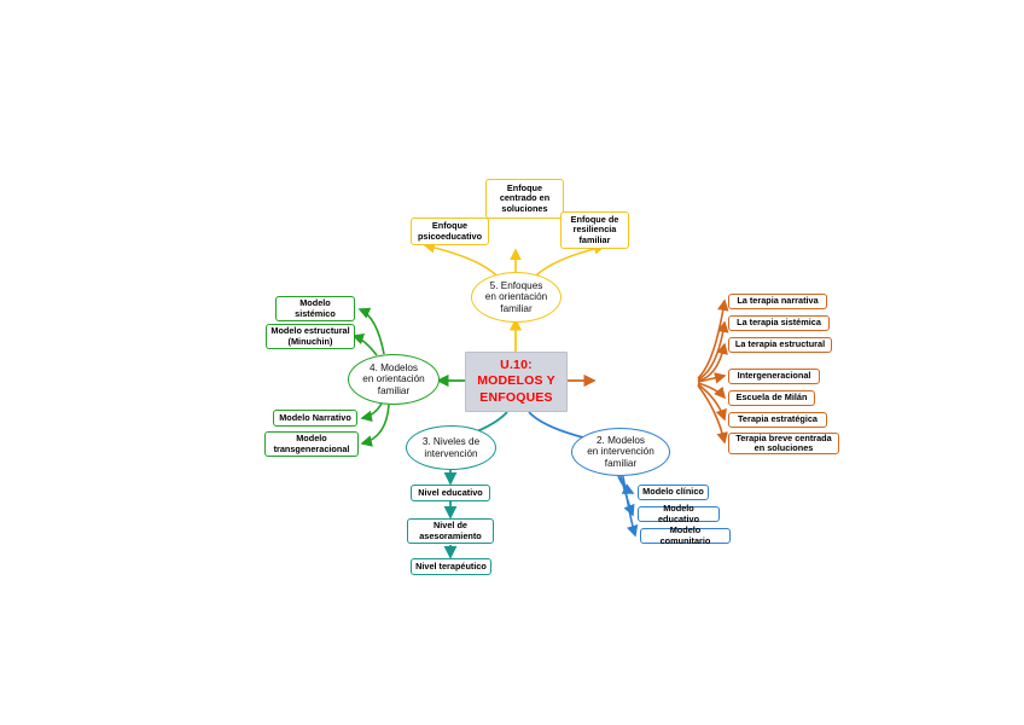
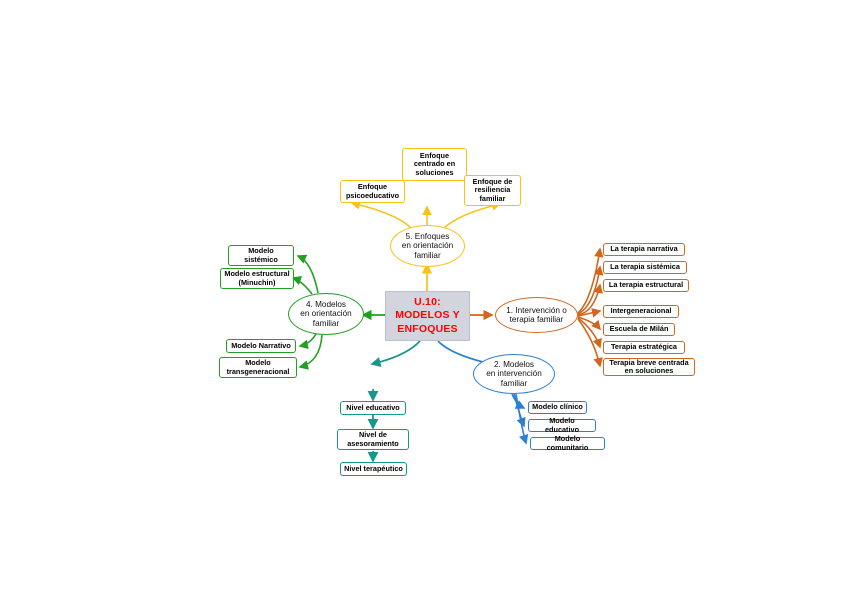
  U.10:
  MODELOS Y
  ENFOQUES
+ 1. Intervención o
+ terapia familiar
  La terapia narrativa
  La terapia sistémica
  La terapia estructural
  Intergeneracional
  Escuela de Milán
  Terapia estratégica
  Terapia breve centrada
  en soluciones
  2. Modelos
  en intervención
  familiar
  Modelo clínico
  Modelo educativo
  Modelo comunitario
- 3. Niveles de
- intervención
  Nivel educativo
  Nivel de
  asesoramiento
  Nivel terapéutico
  4. Modelos
  en orientación
  familiar
  Modelo
  sistémico
  Modelo estructural
  (Minuchin)
  Modelo Narrativo
  Modelo
  transgeneracional
  5. Enfoques
  en orientación
  familiar
  Enfoque
  psicoeducativo
  Enfoque
  centrado en
  soluciones
  Enfoque de
  resiliencia
  familiar
